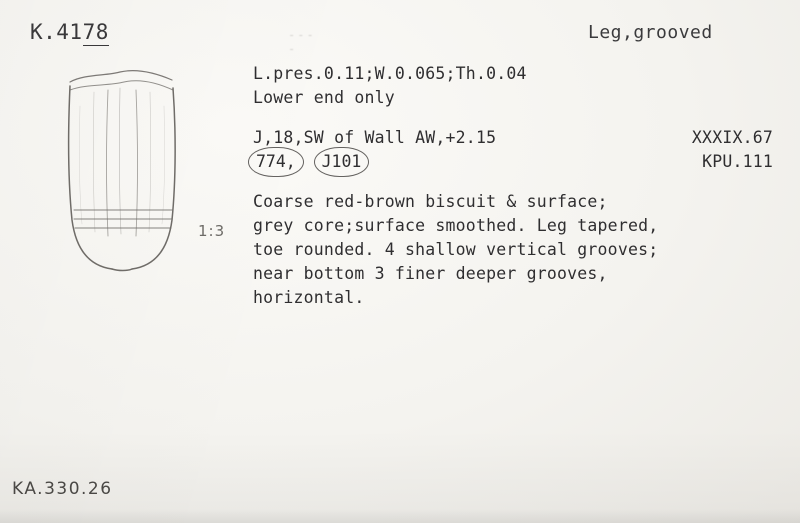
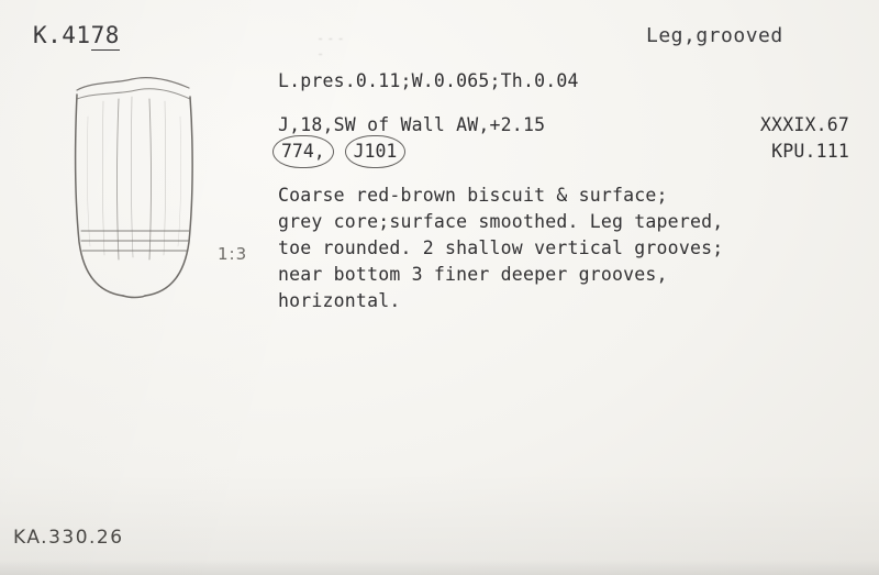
  K.4178
  Leg,grooved
  1:3
  L.pres.0.11;W.0.065;Th.0.04
- Lower end only
  J,18,SW of Wall AW,+2.15
  XXXIX.67
  774, J101
  KPU.111
  Coarse red-brown biscuit & surface;
  grey core;surface smoothed. Leg tapered,
- toe rounded. 4 shallow vertical grooves;
+ toe rounded. 2 shallow vertical grooves;
  near bottom 3 finer deeper grooves,
  horizontal.
  KA.330.26
